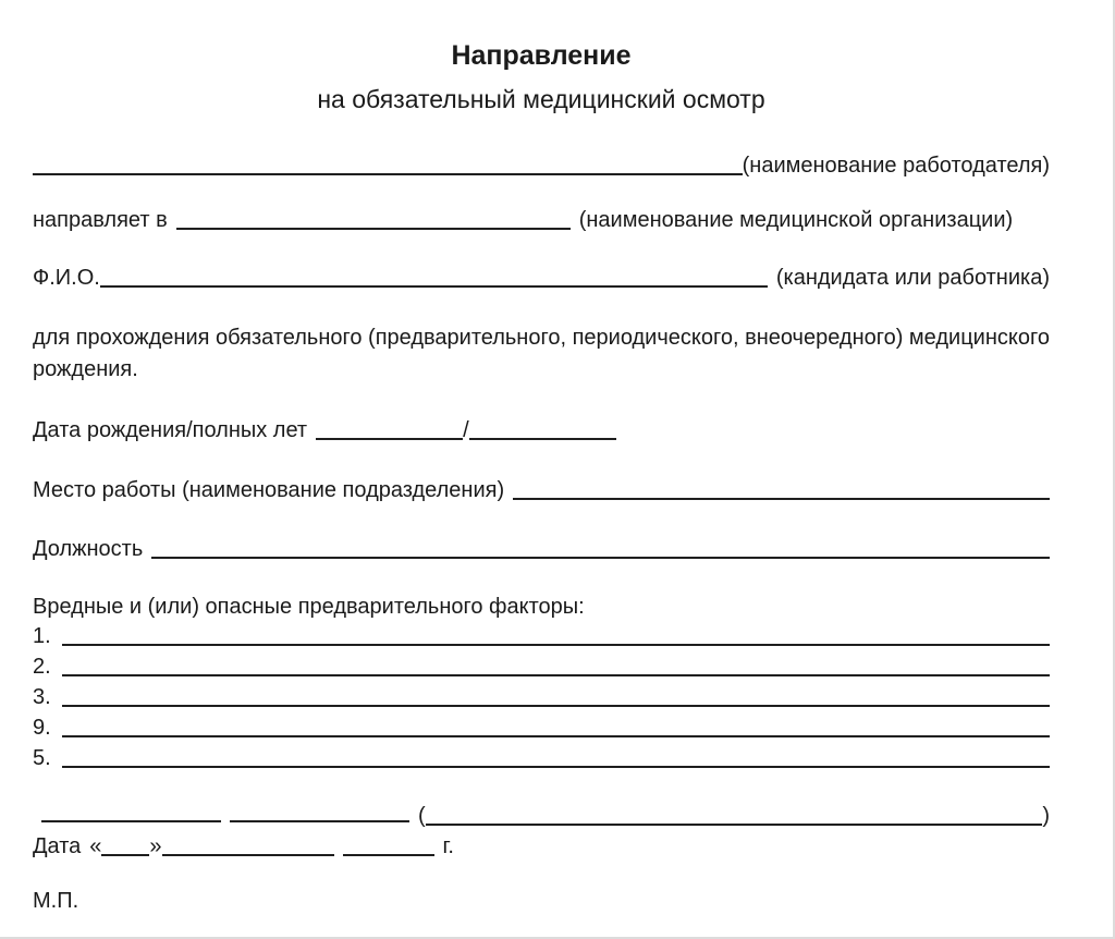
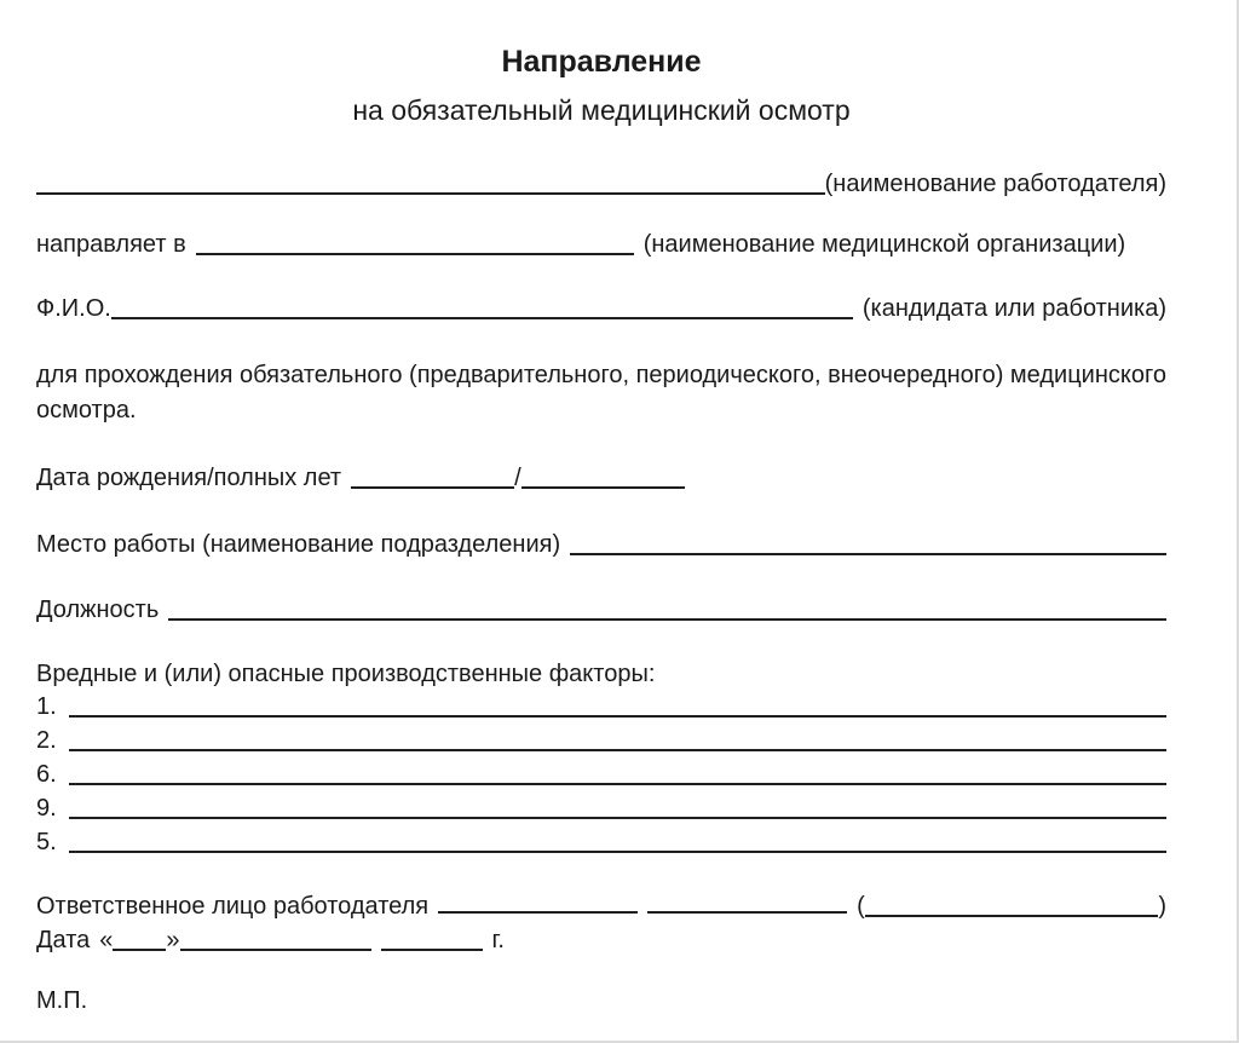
  Направление
  на обязательный медицинский осмотр
  (наименование работодателя)
  направляет в (наименование медицинской организации)
  Ф.И.О.
  (кандидата или работника)
- для прохождения обязательного (предварительного, периодического, внеочередного) медицинского рождения.
+ для прохождения обязательного (предварительного, периодического, внеочередного) медицинского осмотра.
  Дата рождения/полных лет /
  Место работы (наименование подразделения)
  Должность
- Вредные и (или) опасные предварительного факторы:
+ Вредные и (или) опасные производственные факторы:
  1.
  2.
- 3.
+ 6.
  9.
  5.
+ Ответственное лицо работодателя
  (
  )
  Дата « » г.
  М.П.
